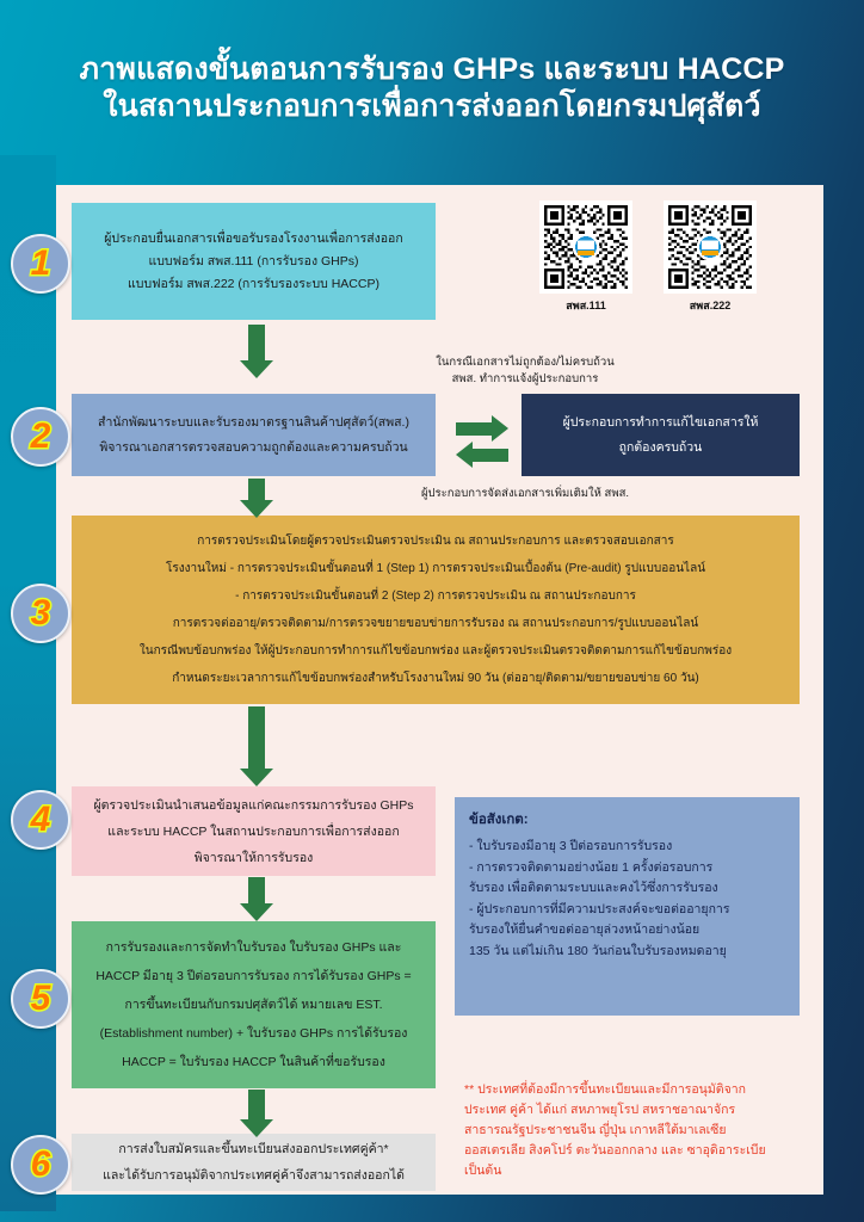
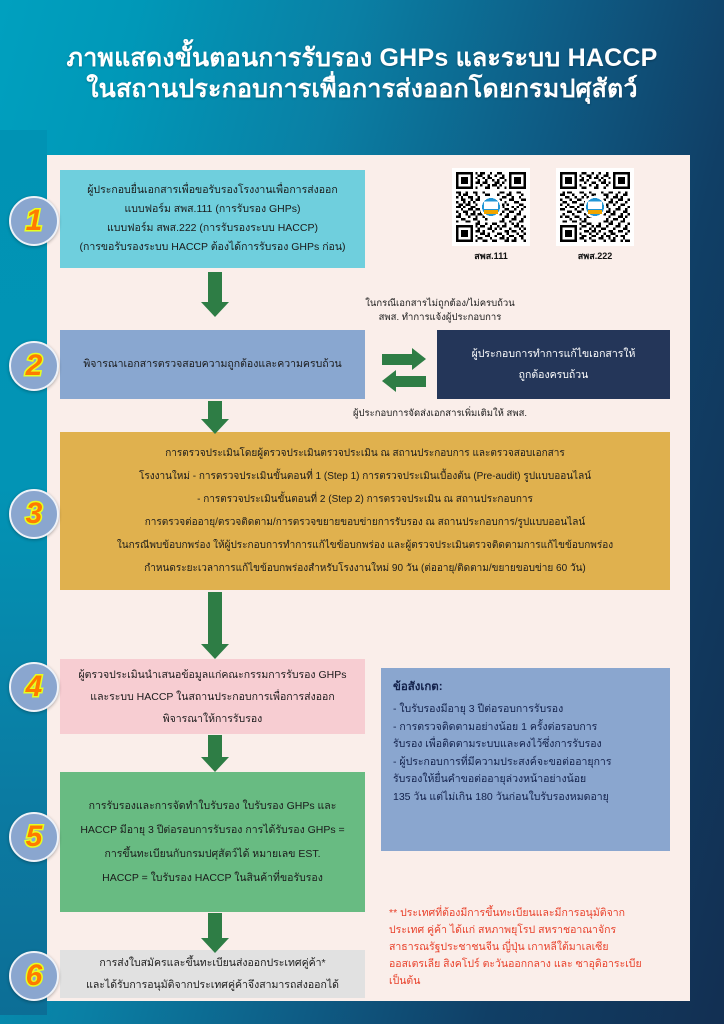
  ภาพแสดงขั้นตอนการรับรอง GHPs และระบบ HACCP
  ในสถานประกอบการเพื่อการส่งออกโดยกรมปศุสัตว์
  ผู้ประกอบยื่นเอกสารเพื่อขอรับรองโรงงานเพื่อการส่งออก
  แบบฟอร์ม สพส.111 (การรับรอง GHPs)
  แบบฟอร์ม สพส.222 (การรับรองระบบ HACCP)
+ (การขอรับรองระบบ HACCP ต้องได้การรับรอง GHPs ก่อน)
  1
  สพส.111
  สพส.222
  ในกรณีเอกสารไม่ถูกต้อง/ไม่ครบถ้วน
  สพส. ทำการแจ้งผู้ประกอบการ
- สำนักพัฒนาระบบและรับรองมาตรฐานสินค้าปศุสัตว์(สพส.)
  พิจารณาเอกสารตรวจสอบความถูกต้องและความครบถ้วน
  2
  ผู้ประกอบการทำการแก้ไขเอกสารให้
  ถูกต้องครบถ้วน
  ผู้ประกอบการจัดส่งเอกสารเพิ่มเติมให้ สพส.
  การตรวจประเมินโดยผู้ตรวจประเมินตรวจประเมิน ณ สถานประกอบการ และตรวจสอบเอกสาร
  โรงงานใหม่ - การตรวจประเมินขั้นตอนที่ 1 (Step 1) การตรวจประเมินเบื้องต้น (Pre-audit) รูปแบบออนไลน์
  - การตรวจประเมินขั้นตอนที่ 2 (Step 2) การตรวจประเมิน ณ สถานประกอบการ
  การตรวจต่ออายุ/ตรวจติดตาม/การตรวจขยายขอบข่ายการรับรอง ณ สถานประกอบการ/รูปแบบออนไลน์
  ในกรณีพบข้อบกพร่อง ให้ผู้ประกอบการทำการแก้ไขข้อบกพร่อง และผู้ตรวจประเมินตรวจติดตามการแก้ไขข้อบกพร่อง
  กำหนดระยะเวลาการแก้ไขข้อบกพร่องสำหรับโรงงานใหม่ 90 วัน (ต่ออายุ/ติดตาม/ขยายขอบข่าย 60 วัน)
  3
  ผู้ตรวจประเมินนำเสนอข้อมูลแก่คณะกรรมการรับรอง GHPs
  และระบบ HACCP ในสถานประกอบการเพื่อการส่งออก
  พิจารณาให้การรับรอง
  4
  ข้อสังเกต:
  - ใบรับรองมีอายุ 3 ปีต่อรอบการรับรอง
  - การตรวจติดตามอย่างน้อย 1 ครั้งต่อรอบการ
  รับรอง เพื่อติดตามระบบและคงไว้ซึ่งการรับรอง
  - ผู้ประกอบการที่มีความประสงค์จะขอต่ออายุการ
  รับรองให้ยื่นคำขอต่ออายุล่วงหน้าอย่างน้อย
  135 วัน แต่ไม่เกิน 180 วันก่อนใบรับรองหมดอายุ
  การรับรองและการจัดทำใบรับรอง ใบรับรอง GHPs และ
  HACCP มีอายุ 3 ปีต่อรอบการรับรอง การได้รับรอง GHPs =
  การขึ้นทะเบียนกับกรมปศุสัตว์ได้ หมายเลข EST.
- (Establishment number) + ใบรับรอง GHPs การได้รับรอง
  HACCP = ใบรับรอง HACCP ในสินค้าที่ขอรับรอง
  5
  ** ประเทศที่ต้องมีการขึ้นทะเบียนและมีการอนุมัติจาก
  ประเทศ คู่ค้า ได้แก่ สหภาพยุโรป สหราชอาณาจักร
  สาธารณรัฐประชาชนจีน ญี่ปุ่น เกาหลีใต้มาเลเซีย
  ออสเตรเลีย สิงคโปร์ ตะวันออกกลาง และ ซาอุดิอาระเบีย
  เป็นต้น
  การส่งใบสมัครและขึ้นทะเบียนส่งออกประเทศคู่ค้า*
  และได้รับการอนุมัติจากประเทศคู่ค้าจึงสามารถส่งออกได้
  6
